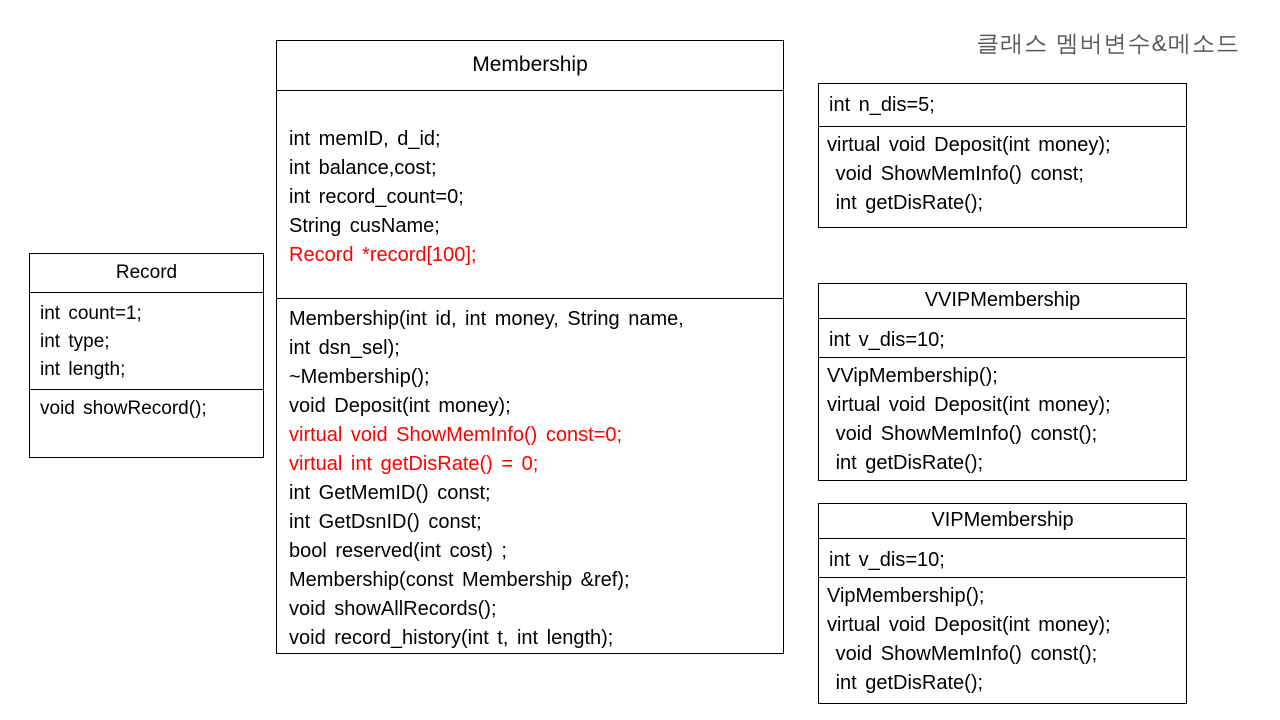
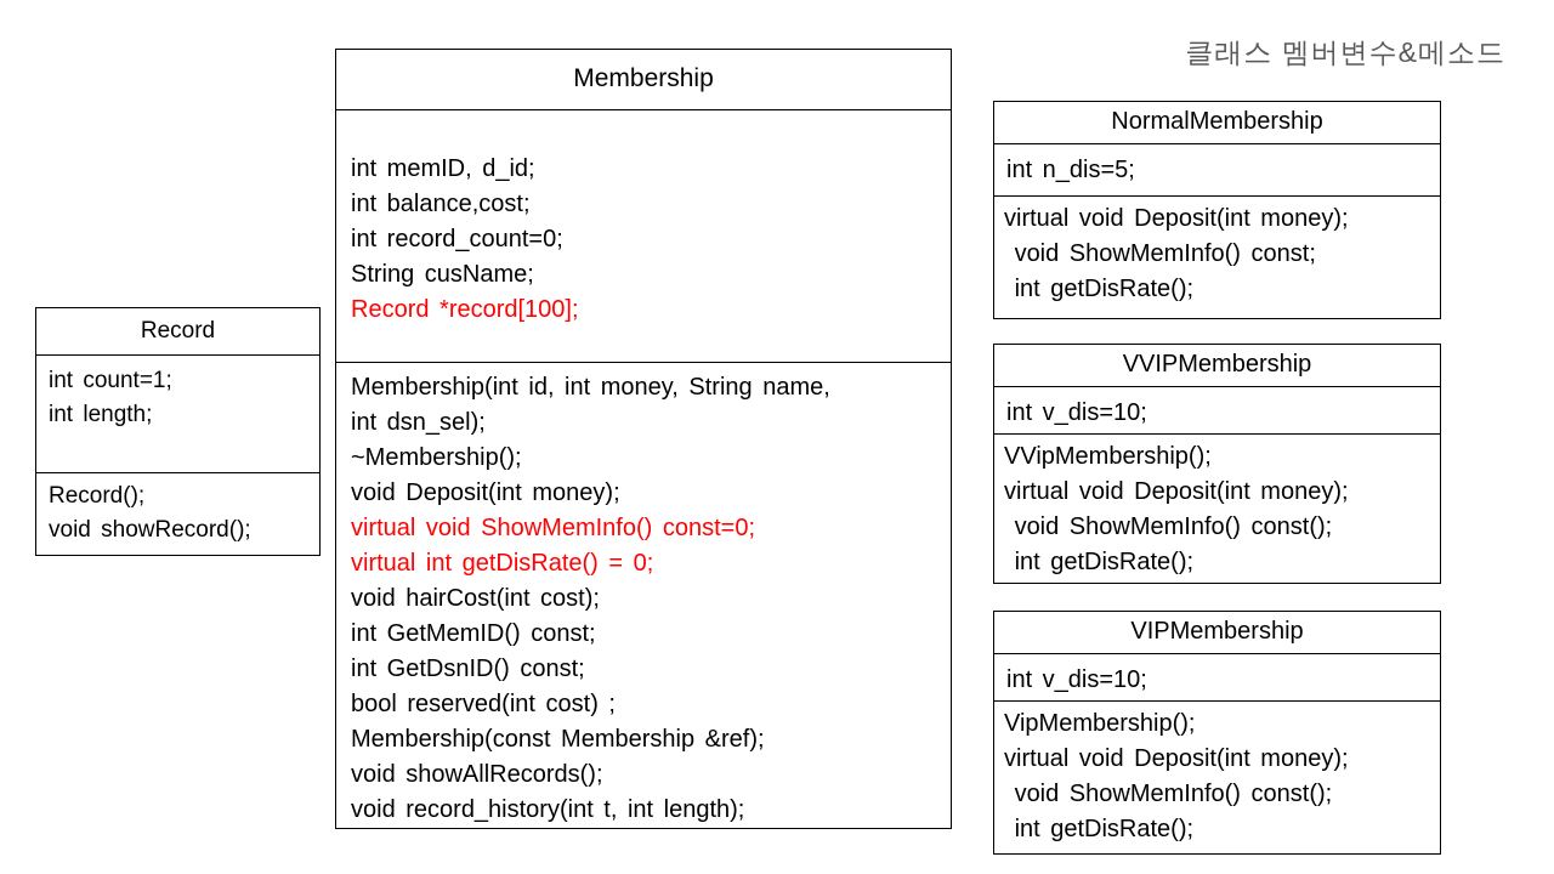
  클래스 멤버변수&메소드
  Record
  int count=1;
- int type;
  int length;
+ Record();
  void showRecord();
  Membership
  int memID, d_id;
  int balance,cost;
  int record_count=0;
  String cusName;
  Record *record[100];
  Membership(int id, int money, String name,
  int dsn_sel);
  ~Membership();
  void Deposit(int money);
  virtual void ShowMemInfo() const=0;
  virtual int getDisRate() = 0;
+ void hairCost(int cost);
  int GetMemID() const;
  int GetDsnID() const;
  bool reserved(int cost) ;
  Membership(const Membership &ref);
  void showAllRecords();
  void record_history(int t, int length);
+ NormalMembership
  int n_dis=5;
  virtual void Deposit(int money);
  void ShowMemInfo() const;
  int getDisRate();
  VVIPMembership
  int v_dis=10;
  VVipMembership();
  virtual void Deposit(int money);
  void ShowMemInfo() const();
  int getDisRate();
  VIPMembership
  int v_dis=10;
  VipMembership();
  virtual void Deposit(int money);
  void ShowMemInfo() const();
  int getDisRate();
